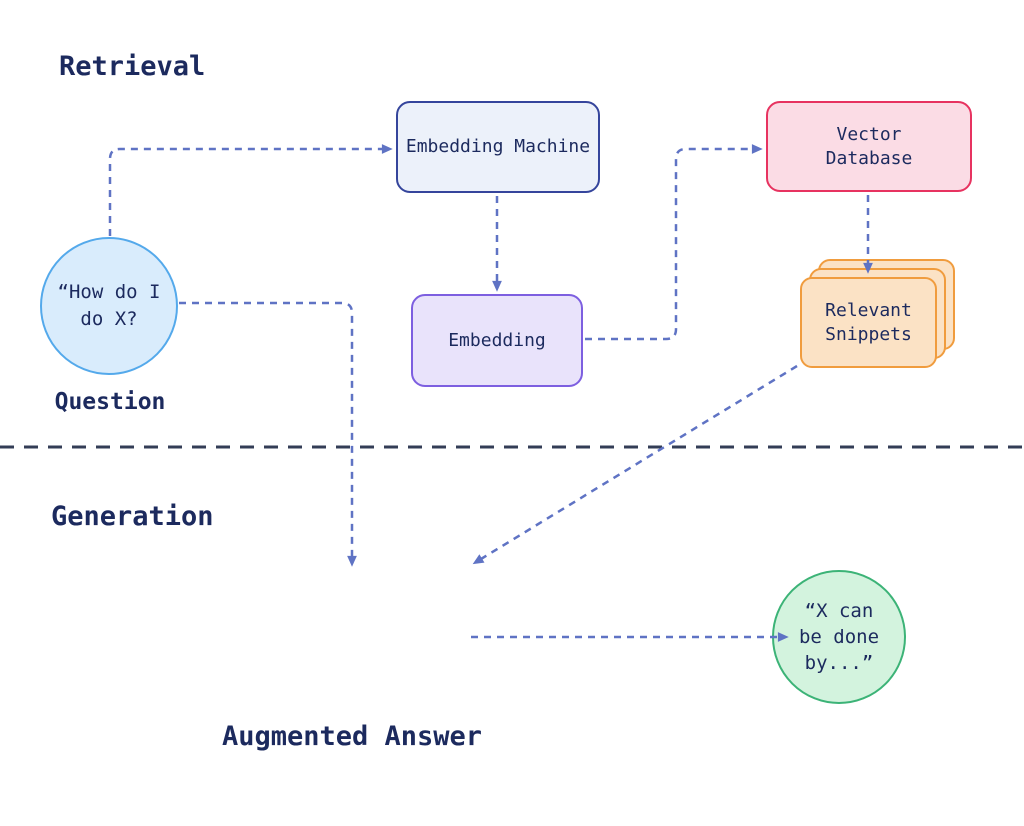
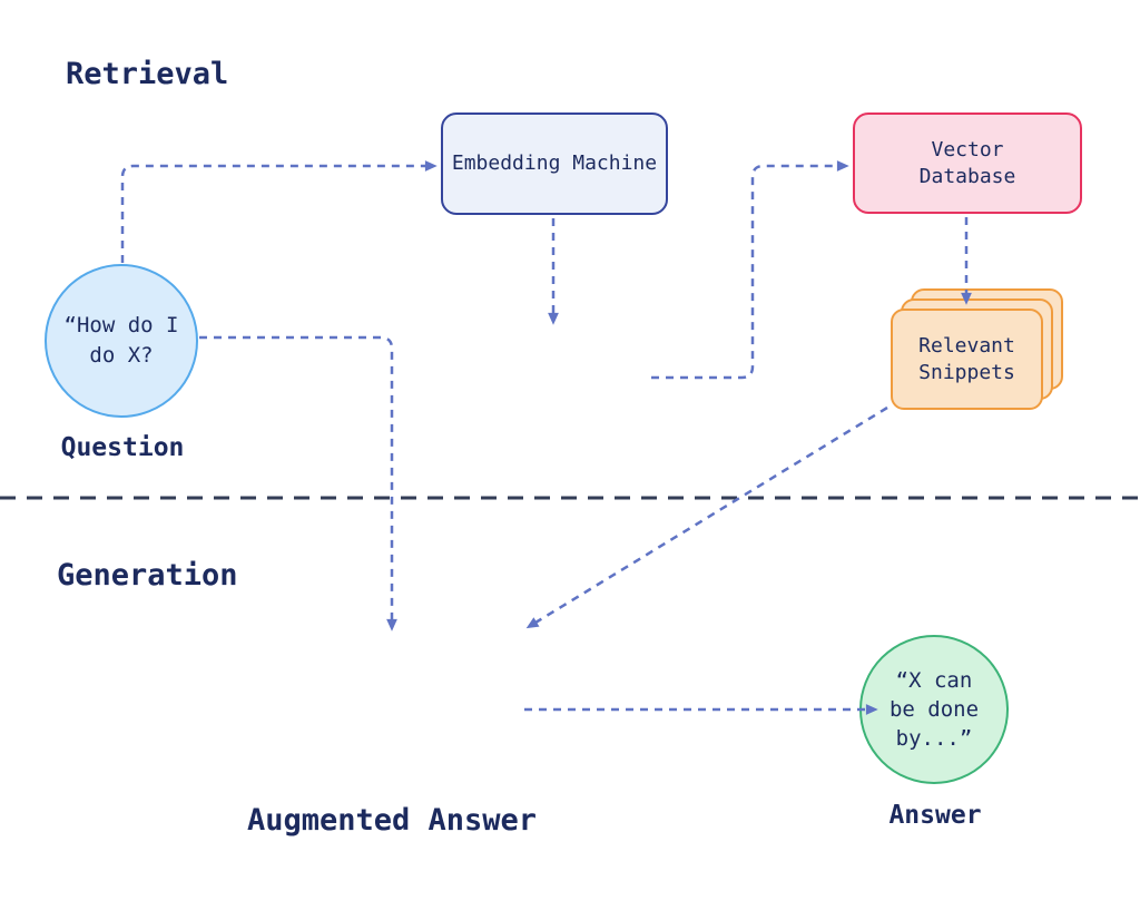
  Retrieval
  Generation
  Embedding Machine
  Vector
  Database
  “How do I
  do X?
  Question
- Embedding
  Relevant
  Snippets
  Augmented Answer
  “X can
  be done
  by...”
+ Answer
